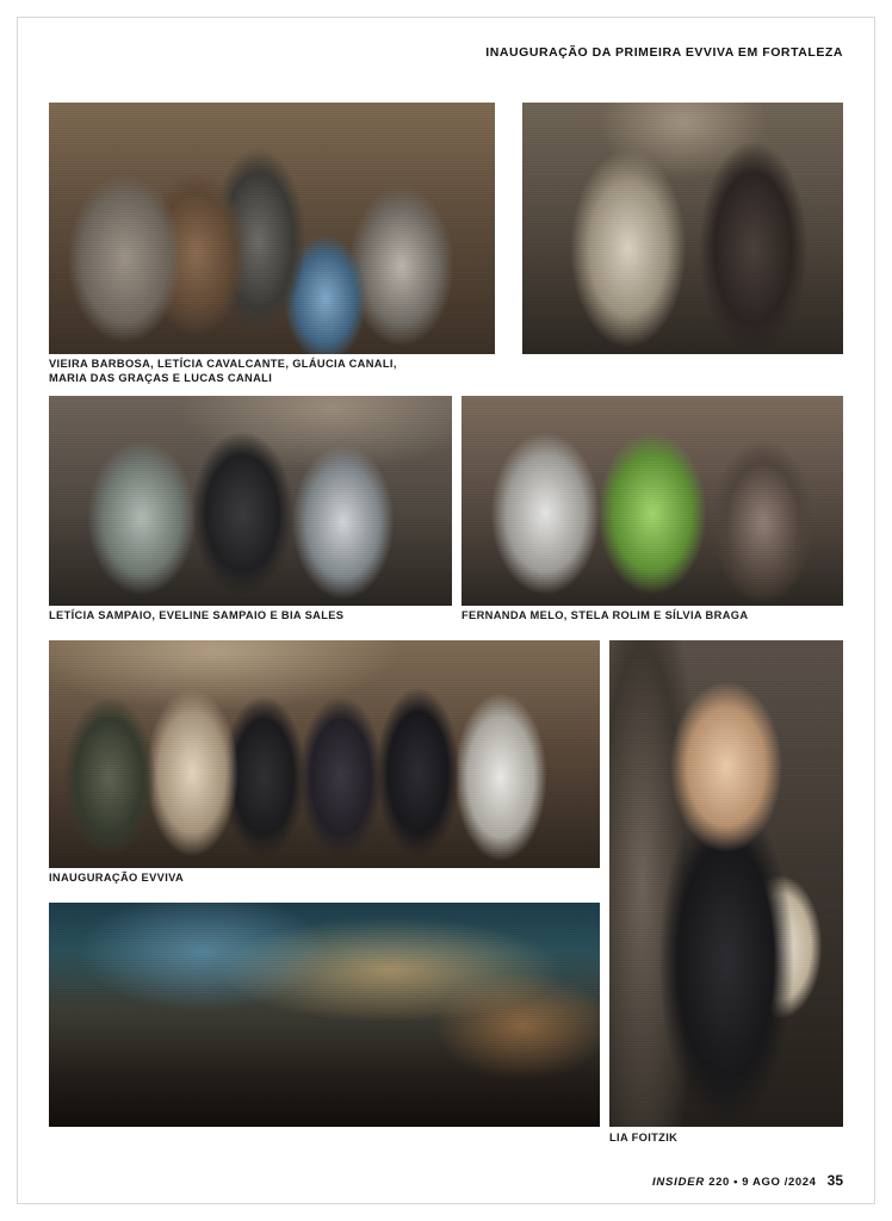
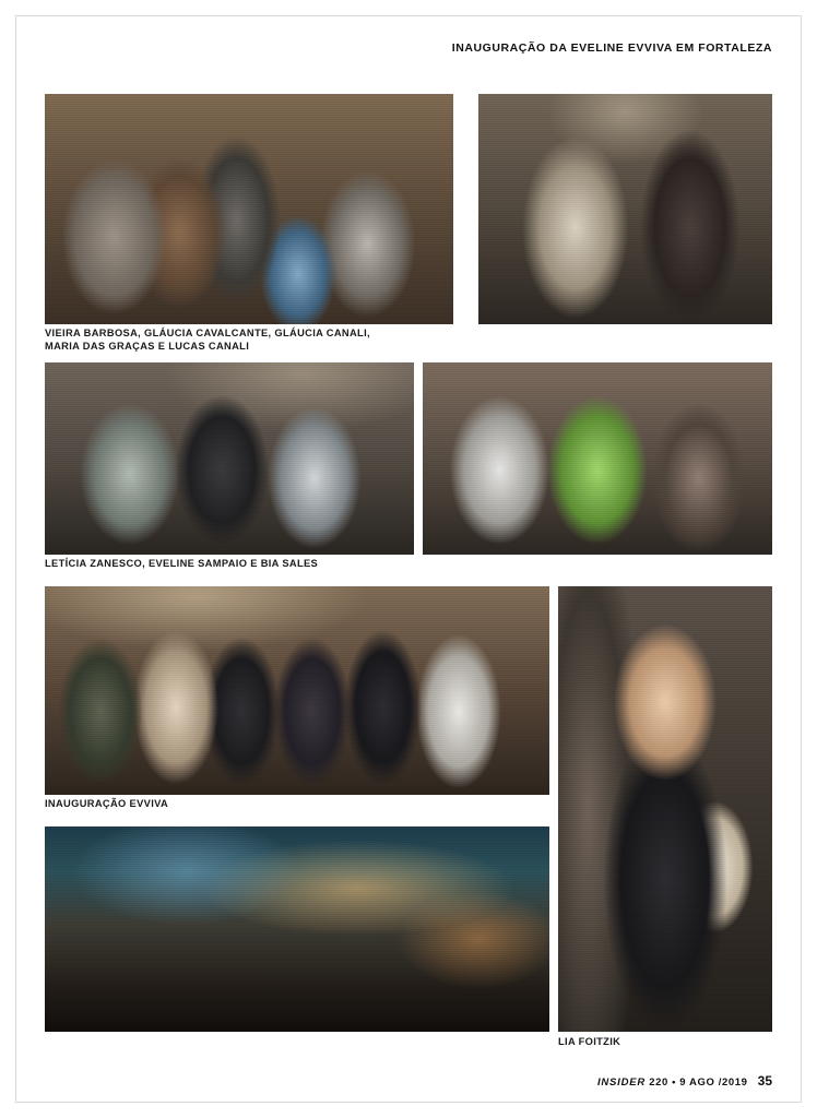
- INAUGURAÇÃO DA PRIMEIRA EVVIVA EM FORTALEZA
+ INAUGURAÇÃO DA EVELINE EVVIVA EM FORTALEZA
- VIEIRA BARBOSA, LETÍCIA CAVALCANTE, GLÁUCIA CANALI,
+ VIEIRA BARBOSA, GLÁUCIA CAVALCANTE, GLÁUCIA CANALI,
  MARIA DAS GRAÇAS E LUCAS CANALI
- LETÍCIA SAMPAIO, EVELINE SAMPAIO E BIA SALES
+ LETÍCIA ZANESCO, EVELINE SAMPAIO E BIA SALES
- FERNANDA MELO, STELA ROLIM E SÍLVIA BRAGA
  INAUGURAÇÃO EVVIVA
  LIA FOITZIK
- INSIDER 220 • 9 AGO /2024 35
+ INSIDER 220 • 9 AGO /2019 35
